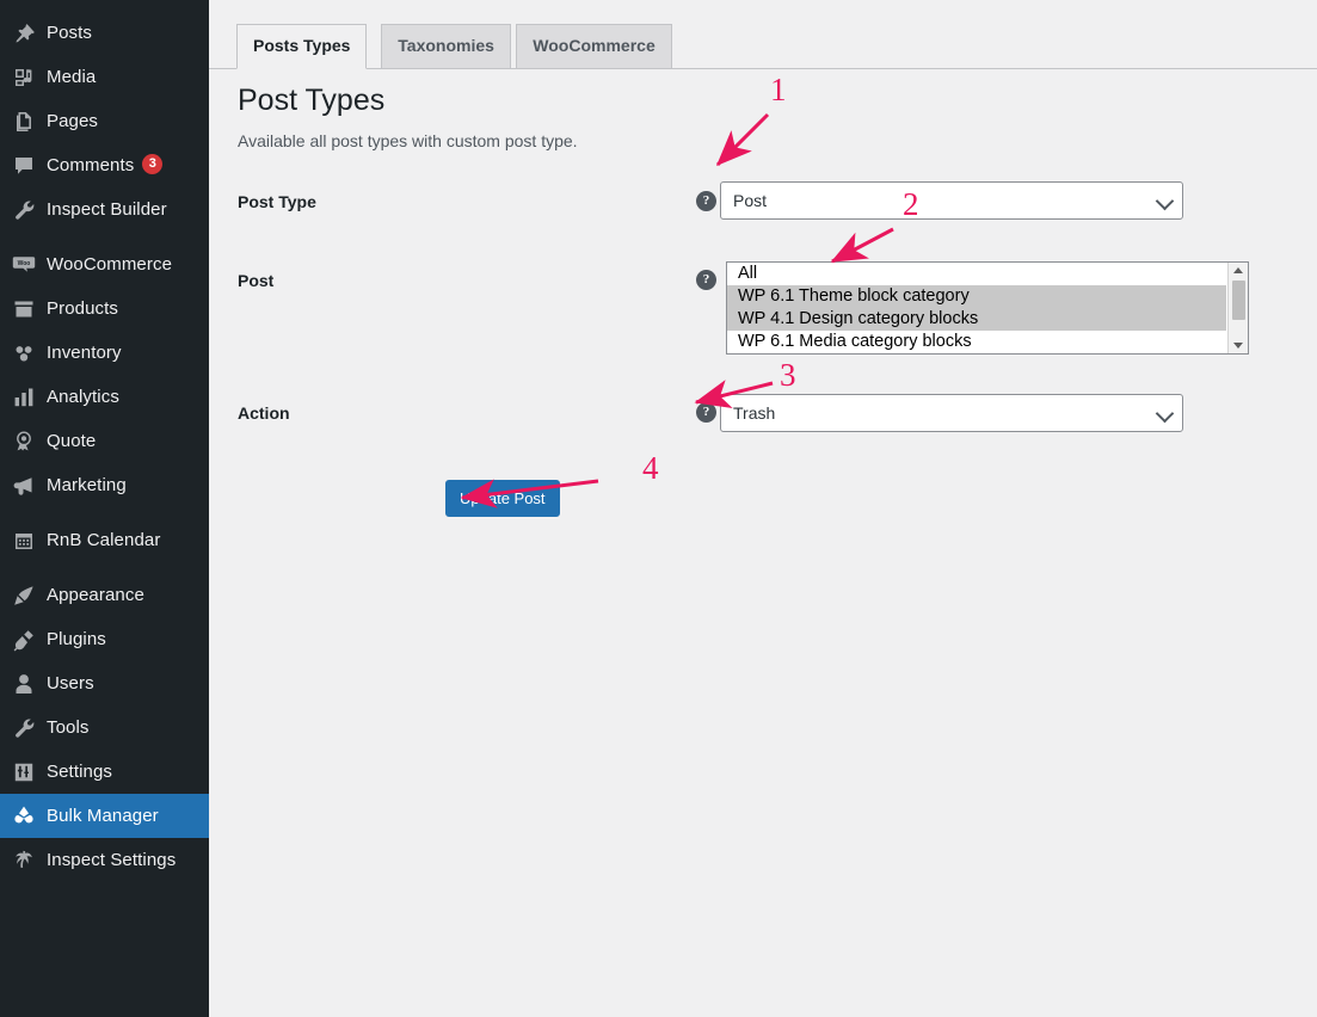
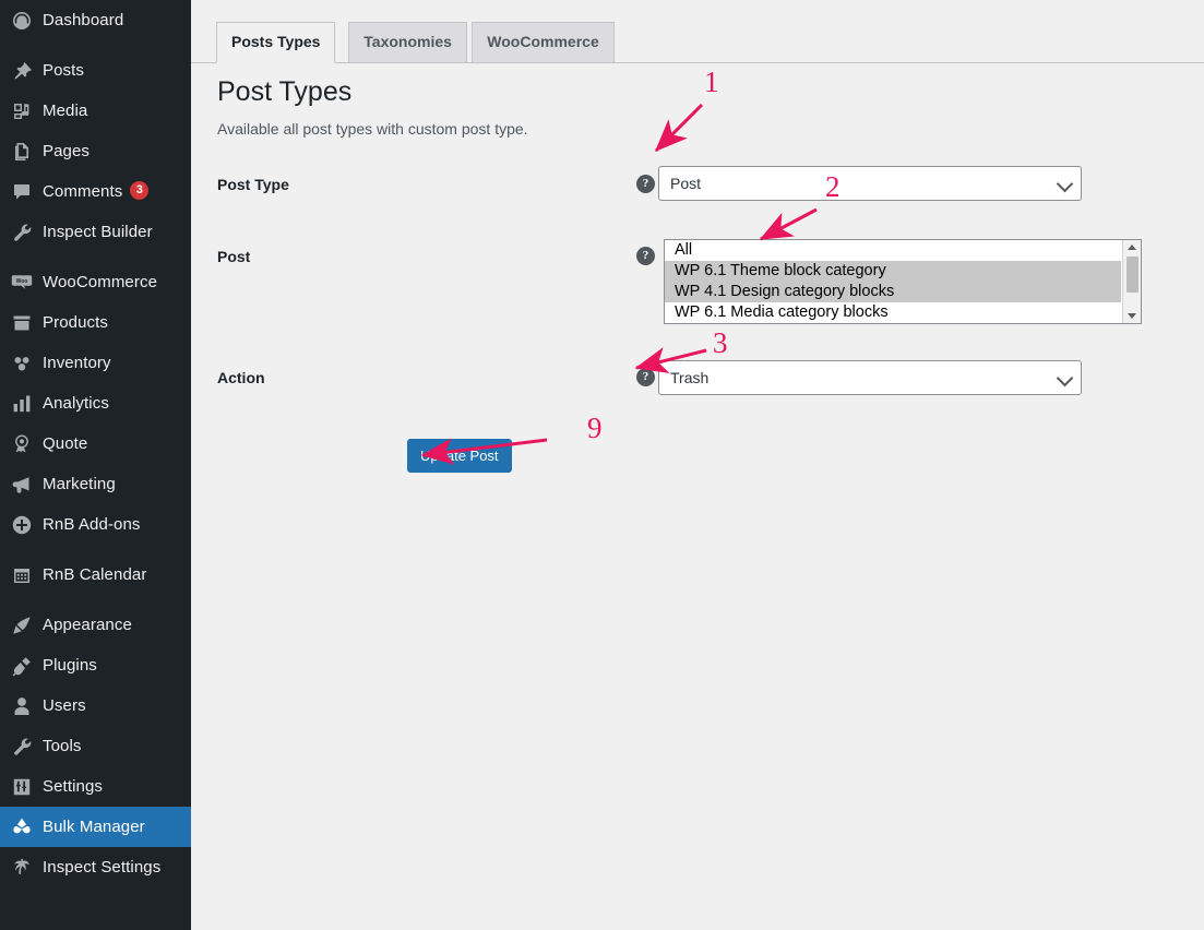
+ Dashboard
  Posts
  Media
  Pages
  Comments
  3
  Inspect Builder
  WooCommerce
  Products
  Inventory
  Analytics
  Quote
  Marketing
+ RnB Add-ons
  RnB Calendar
  Appearance
  Plugins
  Users
  Tools
  Settings
  Bulk Manager
  Inspect Settings
  Posts Types
  Taxonomies
  WooCommerce
  Post Types
  Available all post types with custom post type.
  Post Type
  ?
  Post
  Post
  ?
  All
  WP 6.1 Theme block category
  WP 4.1 Design category blocks
  WP 6.1 Media category blocks
  Action
  ?
  Trash
  pdate Post
  1
  2
  3
- 4
+ 9
